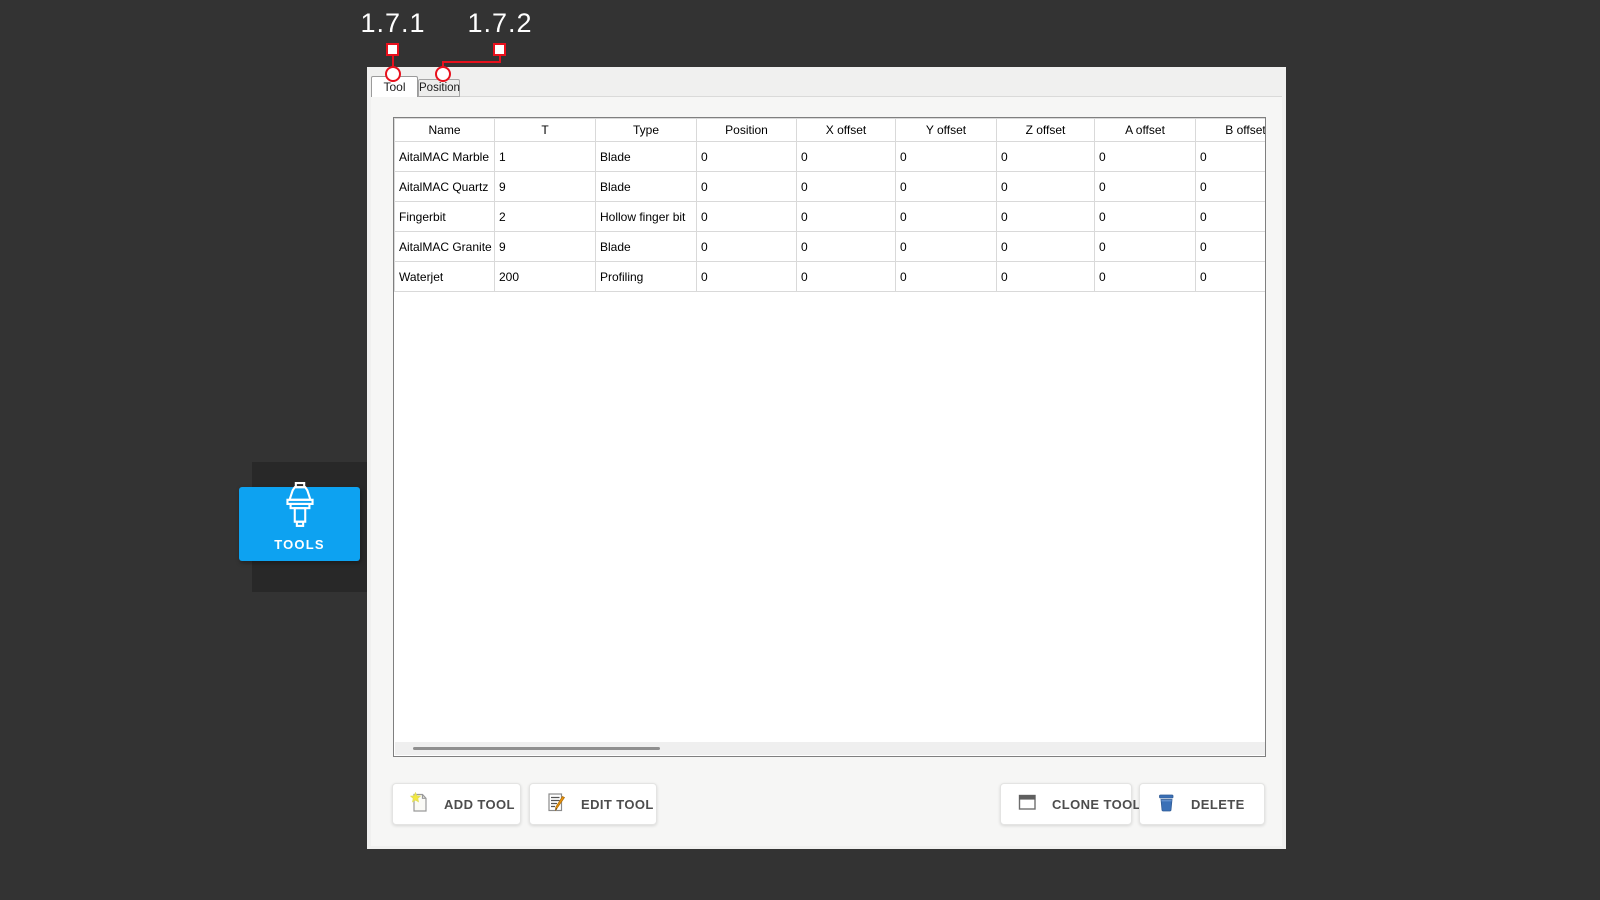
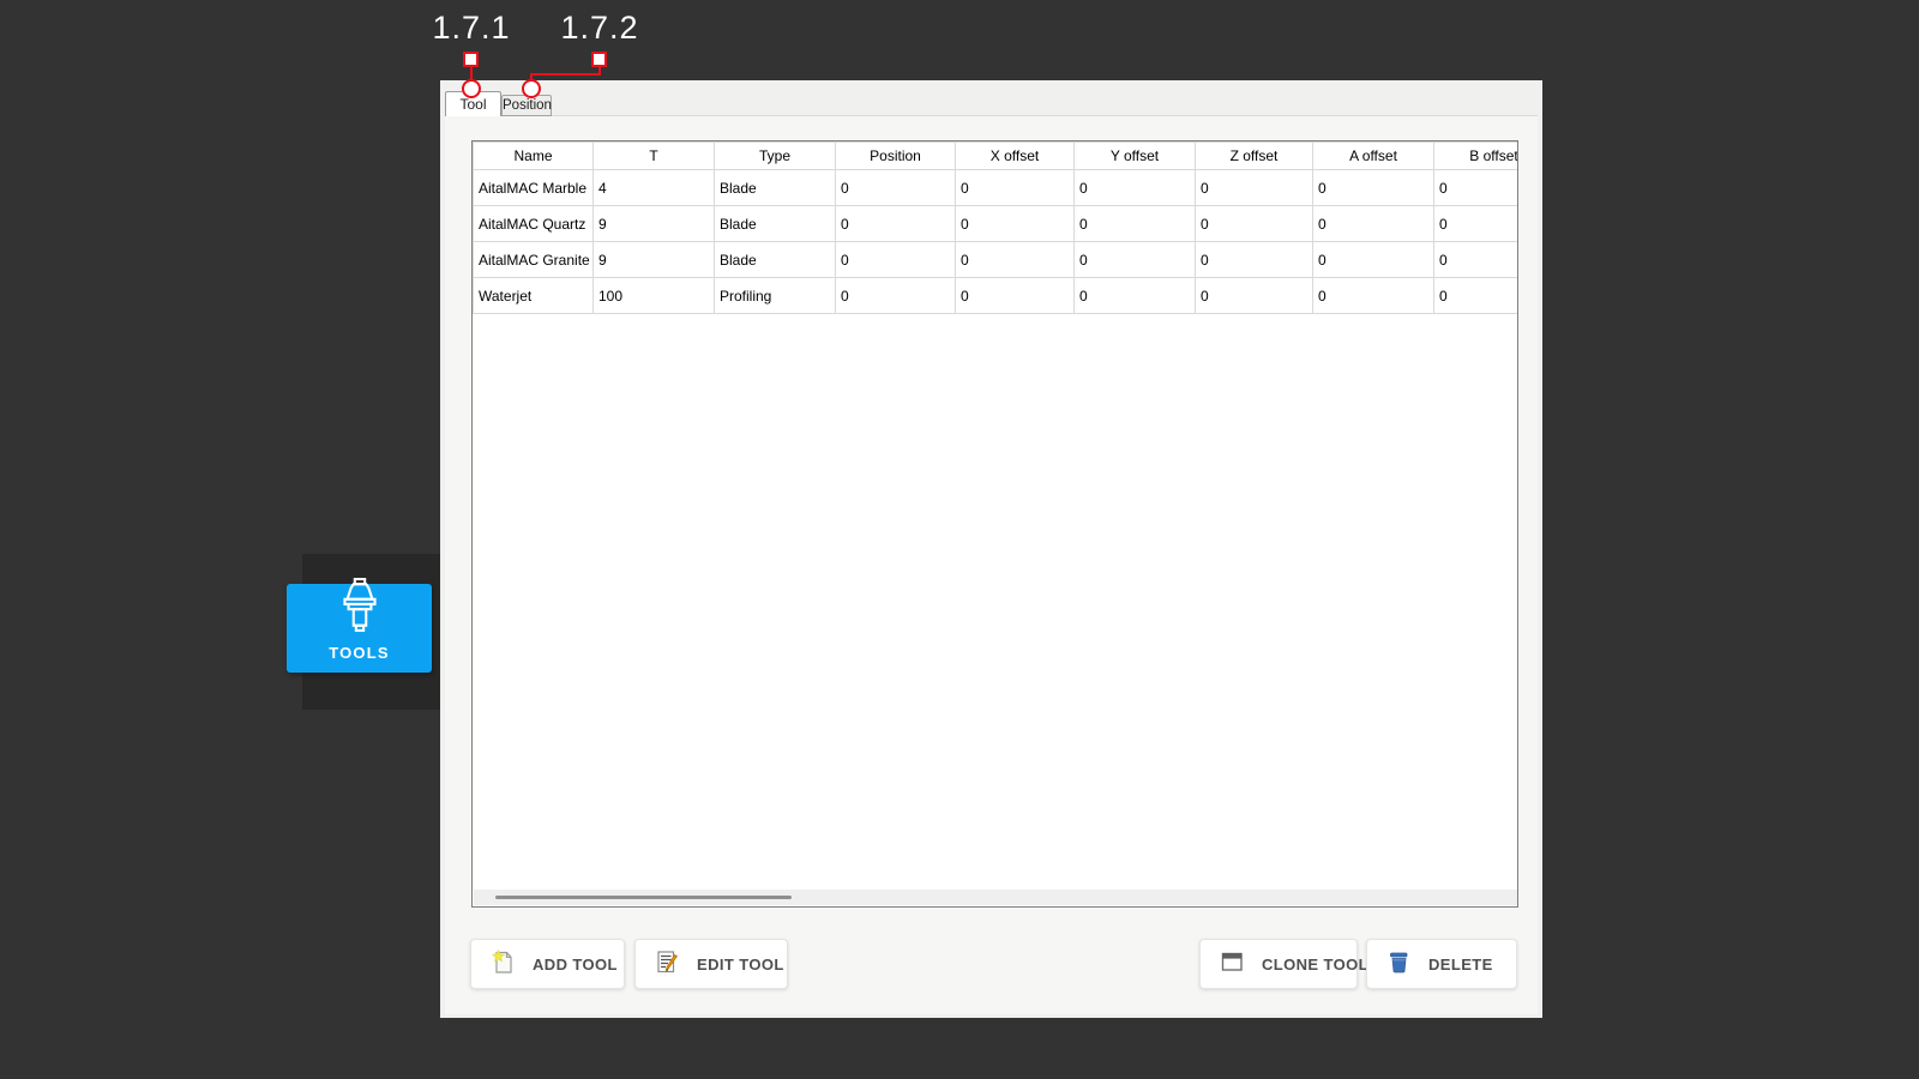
  1.7.1
  1.7.2
  TOOLS
  Tool
  Position
  Name	T	Type	Position	X offset	Y offset	Z offset	A offset	B offset
- AitalMAC Marble	1	Blade	0	0	0	0	0	0
+ AitalMAC Marble	4	Blade	0	0	0	0	0	0
  AitalMAC Quartz	9	Blade	0	0	0	0	0	0
- Fingerbit	2	Hollow finger bit	0	0	0	0	0	0
  AitalMAC Granite	9	Blade	0	0	0	0	0	0
- Waterjet	200	Profiling	0	0	0	0	0	0
+ Waterjet	100	Profiling	0	0	0	0	0	0
  ADD TOOL
  EDIT TOOL
  CLONE TOOL
  DELETE
